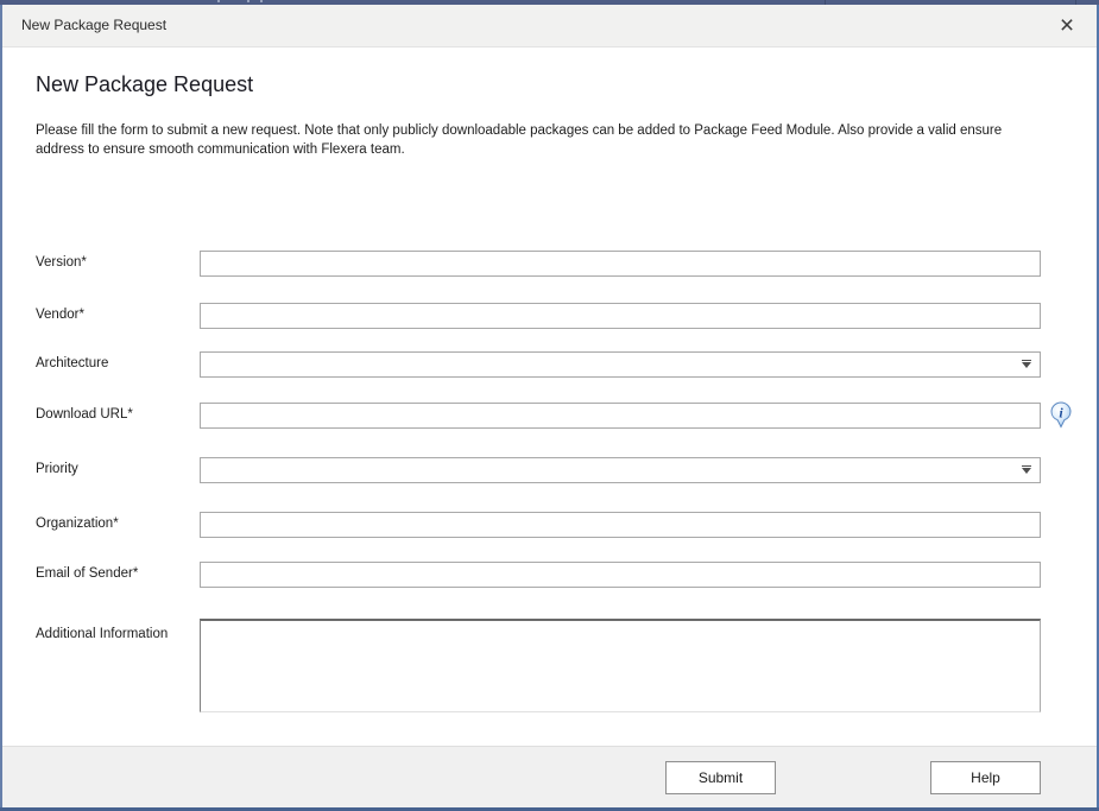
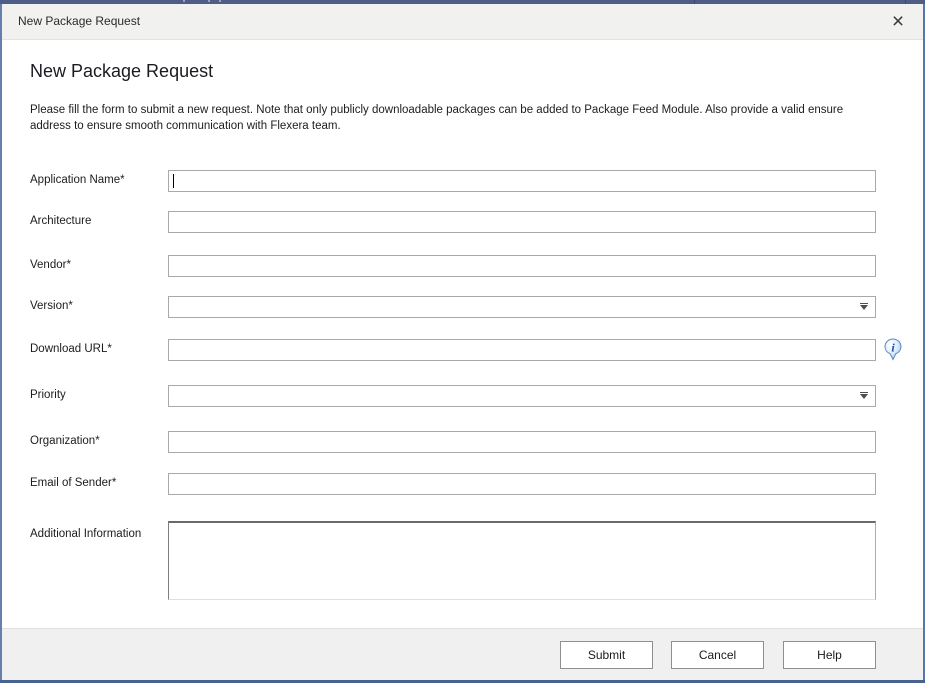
  New Package Request
  ×
  New Package Request
  Please fill the form to submit a new request. Note that only publicly downloadable packages can be added to Package Feed Module. Also provide a valid ensure address to ensure smooth communication with Flexera team.
+ Application Name*
- Version*
+ Architecture
  Vendor*
- Architecture
+ Version*
  Download URL*
  i
  Priority
  Organization*
  Email of Sender*
  Additional Information
  Submit
+ Cancel
  Help
